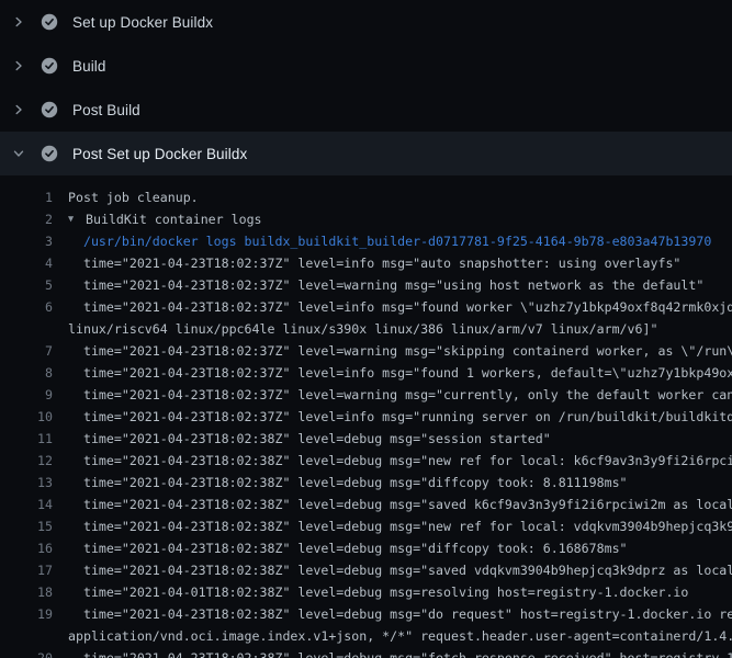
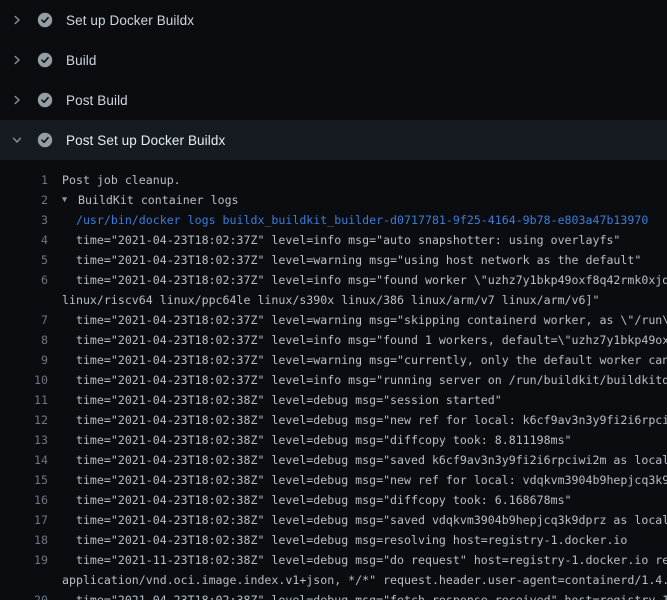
  Set up Docker Buildx
  Build
  Post Build
  Post Set up Docker Buildx
  1
  Post job cleanup.
  2
  ▼
  BuildKit container logs
  3
  /usr/bin/docker logs buildx_buildkit_builder-d0717781-9f25-4164-9b78-e803a47b13970
  4
  time="2021-04-23T18:02:37Z" level=info msg="auto snapshotter: using overlayfs"
  5
  time="2021-04-23T18:02:37Z" level=warning msg="using host network as the default"
  6
  time="2021-04-23T18:02:37Z" level=info msg="found worker \"uzhz7y1bkp49oxf8q42rmk0xjd
  linux/riscv64 linux/ppc64le linux/s390x linux/386 linux/arm/v7 linux/arm/v6]"
  7
  time="2021-04-23T18:02:37Z" level=warning msg="skipping containerd worker, as \"/run\
  8
  time="2021-04-23T18:02:37Z" level=info msg="found 1 workers, default=\"uzhz7y1bkp49ox
  9
  time="2021-04-23T18:02:37Z" level=warning msg="currently, only the default worker can
  10
  time="2021-04-23T18:02:37Z" level=info msg="running server on /run/buildkit/buildkitd
  11
  time="2021-04-23T18:02:38Z" level=debug msg="session started"
  12
  time="2021-04-23T18:02:38Z" level=debug msg="new ref for local: k6cf9av3n3y9fi2i6rpci
  13
  time="2021-04-23T18:02:38Z" level=debug msg="diffcopy took: 8.811198ms"
  14
  time="2021-04-23T18:02:38Z" level=debug msg="saved k6cf9av3n3y9fi2i6rpciwi2m as local
  15
  time="2021-04-23T18:02:38Z" level=debug msg="new ref for local: vdqkvm3904b9hepjcq3k9
  16
  time="2021-04-23T18:02:38Z" level=debug msg="diffcopy took: 6.168678ms"
  17
  time="2021-04-23T18:02:38Z" level=debug msg="saved vdqkvm3904b9hepjcq3k9dprz as local
  18
- time="2021-04-01T18:02:38Z" level=debug msg=resolving host=registry-1.docker.io
+ time="2021-04-23T18:02:38Z" level=debug msg=resolving host=registry-1.docker.io
  19
- time="2021-04-23T18:02:38Z" level=debug msg="do request" host=registry-1.docker.io re
+ time="2021-11-23T18:02:38Z" level=debug msg="do request" host=registry-1.docker.io re
  application/vnd.oci.image.index.v1+json, */*" request.header.user-agent=containerd/1.4.
